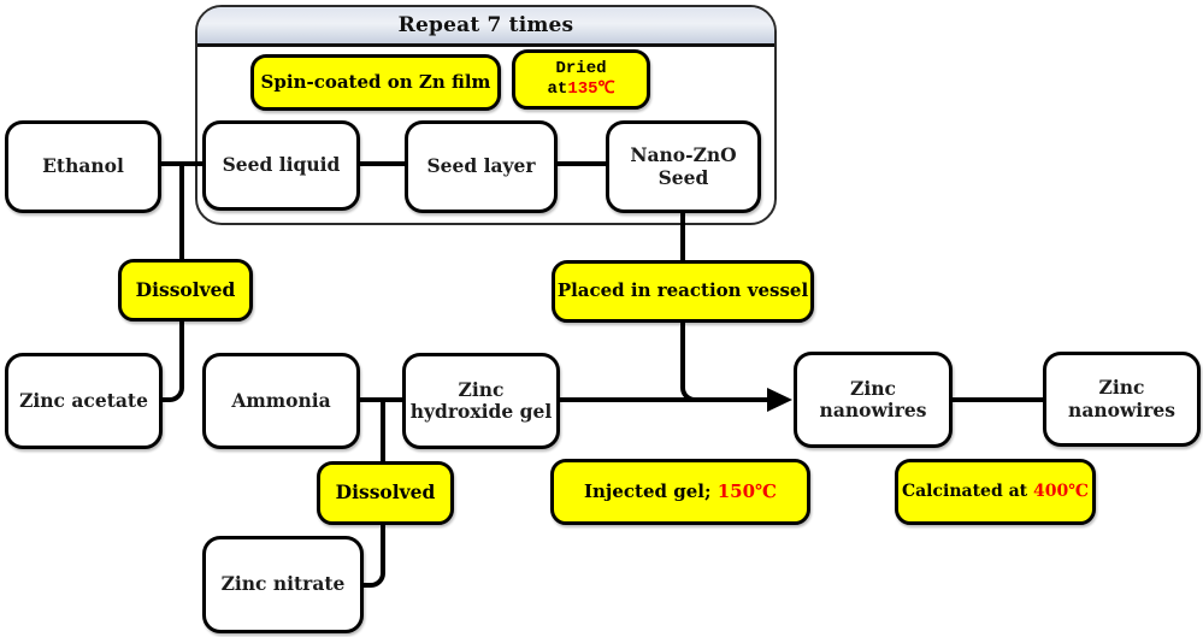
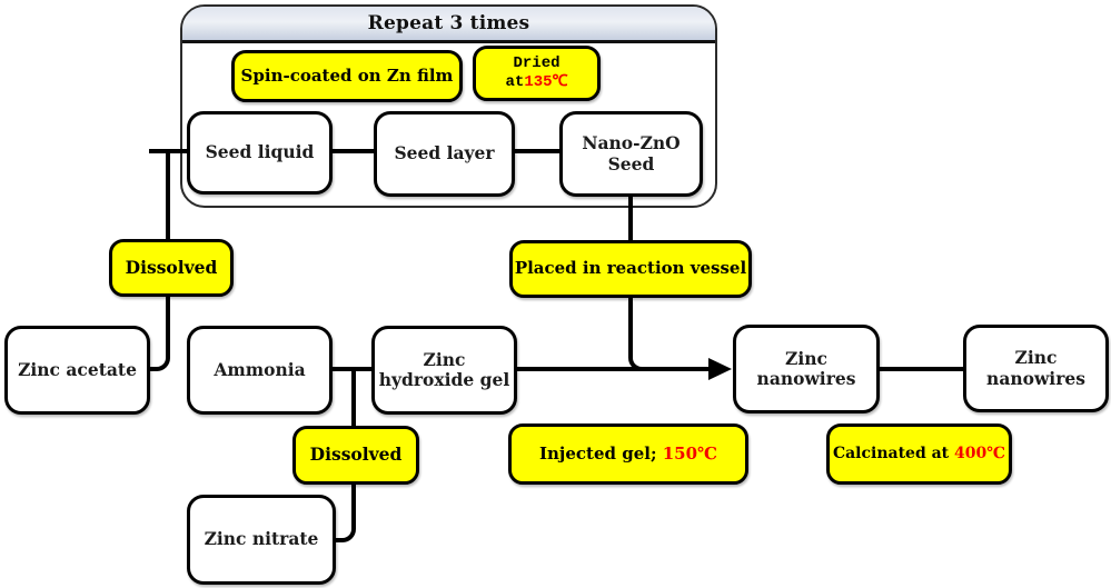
- Repeat 7 times
+ Repeat 3 times
  Spin-coated on Zn film
  Dried
  at135℃
  Dissolved
  Placed in reaction vessel
  Injected gel; 150℃
  Calcinated at 400℃
  Dissolved
- Ethanol
  Seed liquid
  Seed layer
  Nano-ZnO
  Seed
  Zinc acetate
  Ammonia
  Zinc
  hydroxide gel
  Zinc
  nanowires
  Zinc
  nanowires
  Zinc nitrate
